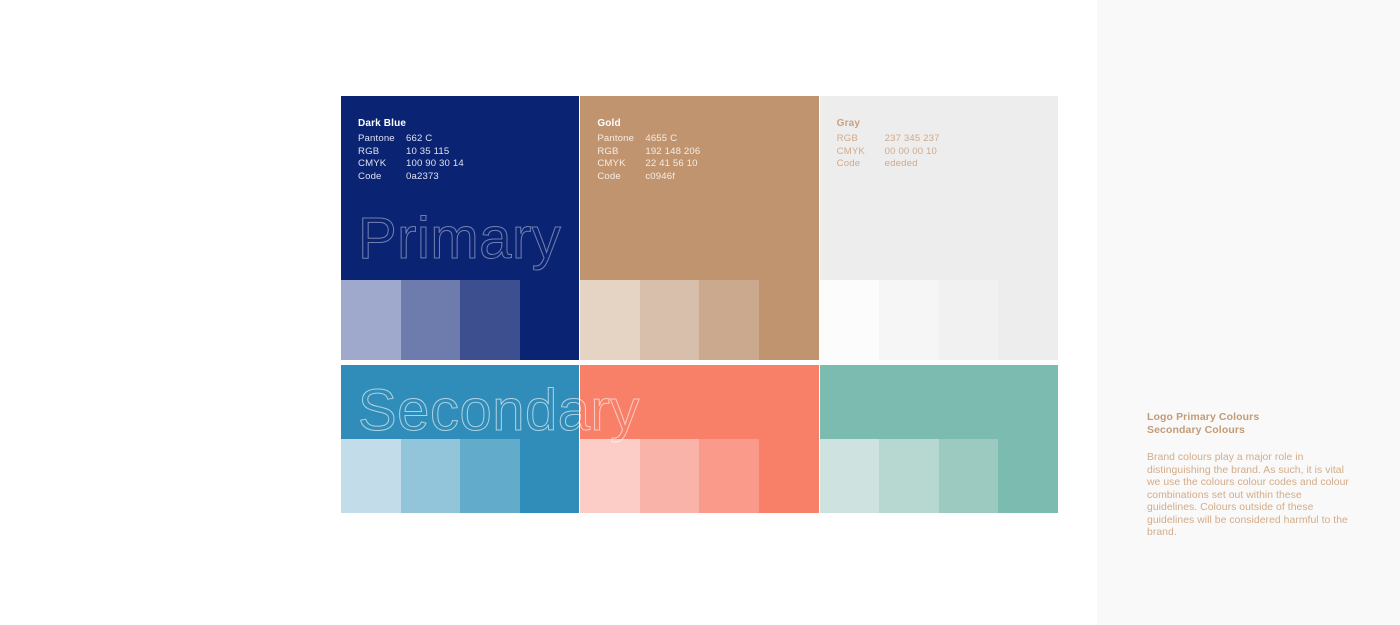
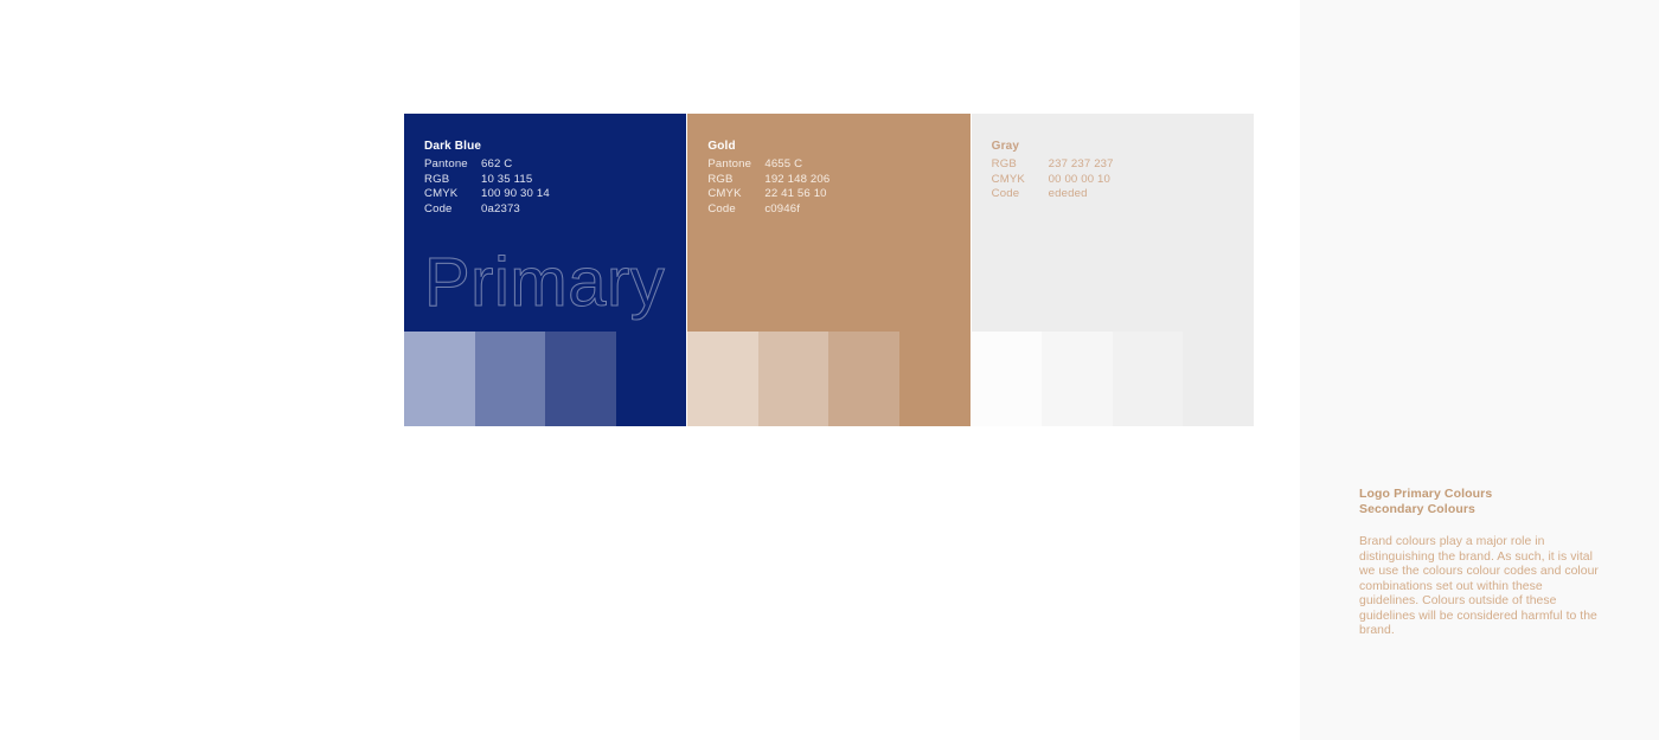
  Dark Blue
  Pantone 662 C
  RGB 10 35 115
  CMYK 100 90 30 14
  Code 0a2373
  Gold
  Pantone 4655 C
  RGB 192 148 206
  CMYK 22 41 56 10
  Code c0946f
  Gray
- RGB 237 345 237
+ RGB 237 237 237
  CMYK 00 00 00 10
  Code ededed
  Primary
- Secondary
  Logo Primary Colours
  Secondary Colours
  Brand colours play a major role in distinguishing the brand. As such, it is vital we use the colours colour codes and colour combinations set out within these guidelines. Colours outside of these guidelines will be considered harmful to the brand.
